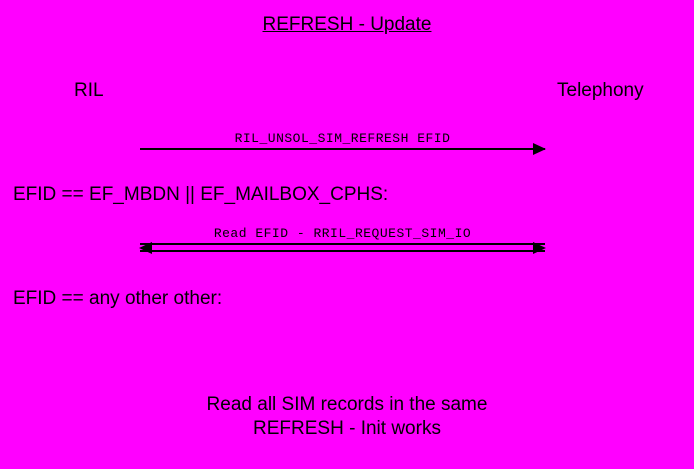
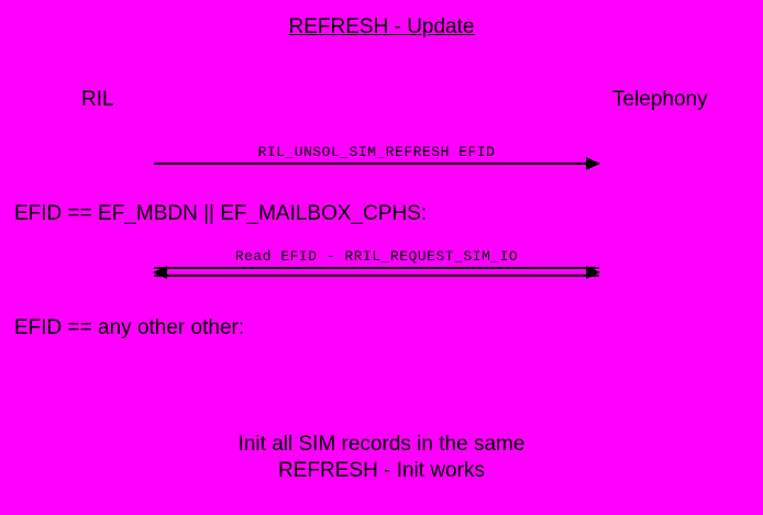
  REFRESH - Update
  RIL
  Telephony
  RIL_UNSOL_SIM_REFRESH EFID
  EFID == EF_MBDN || EF_MAILBOX_CPHS:
  Read EFID - RRIL_REQUEST_SIM_IO
  EFID == any other other:
- Read all SIM records in the same
+ Init all SIM records in the same
  REFRESH - Init works
